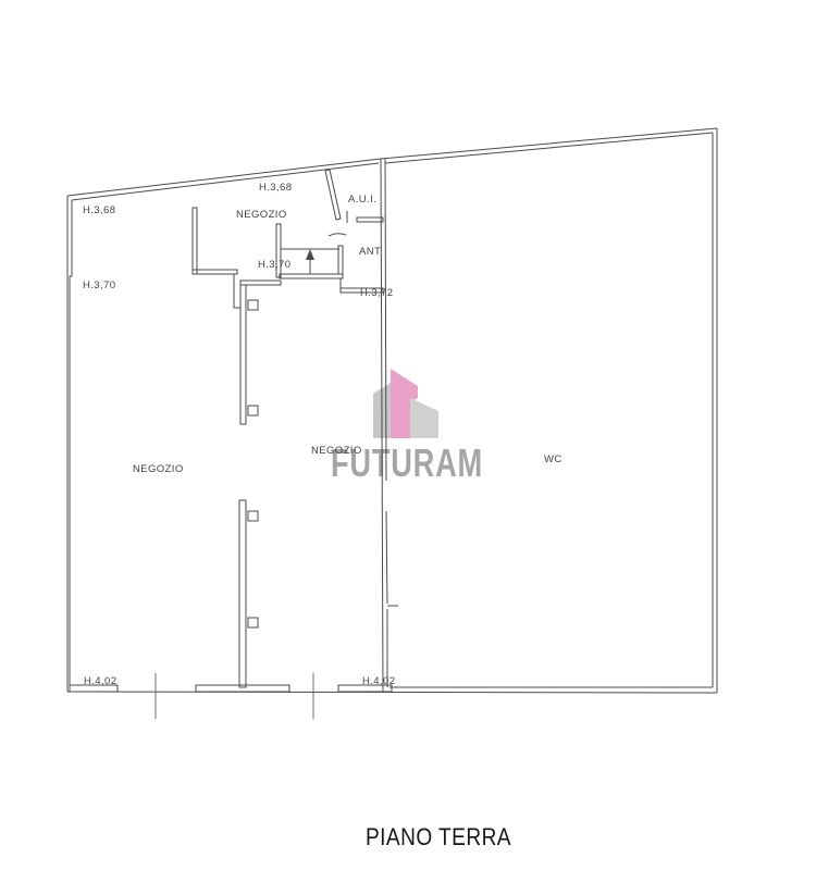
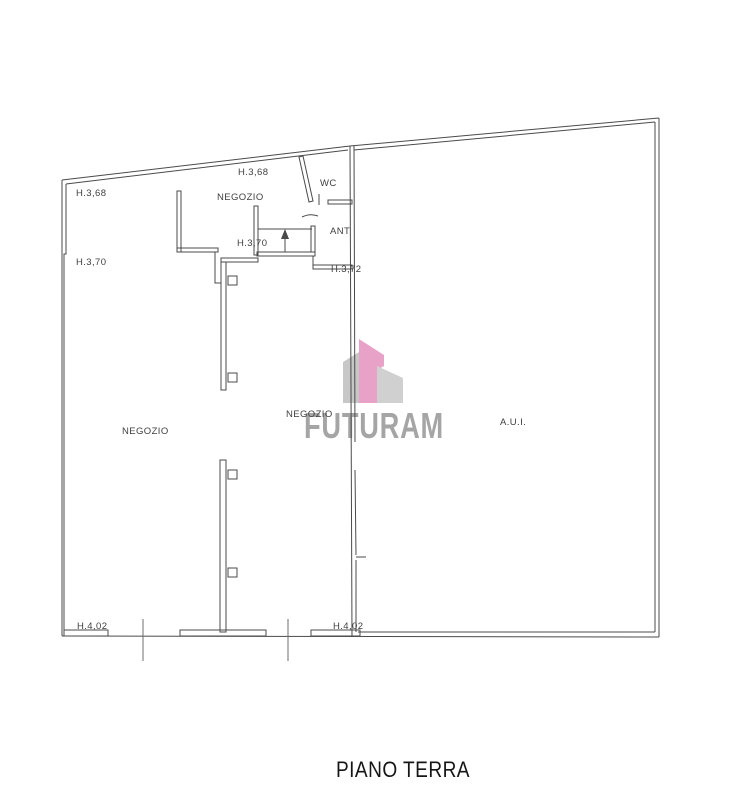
  FUTURAM
  NEGOZIO
- A.U.I.
+ WC
  ANT
  NEGOZIO
  NEGOZIO
- WC
+ A.U.I.
  H.3,68
  H.3,68
  H.3,70
  H.3,70
  H.3,72
  H.4,02
  H.4,02
  PIANO TERRA
